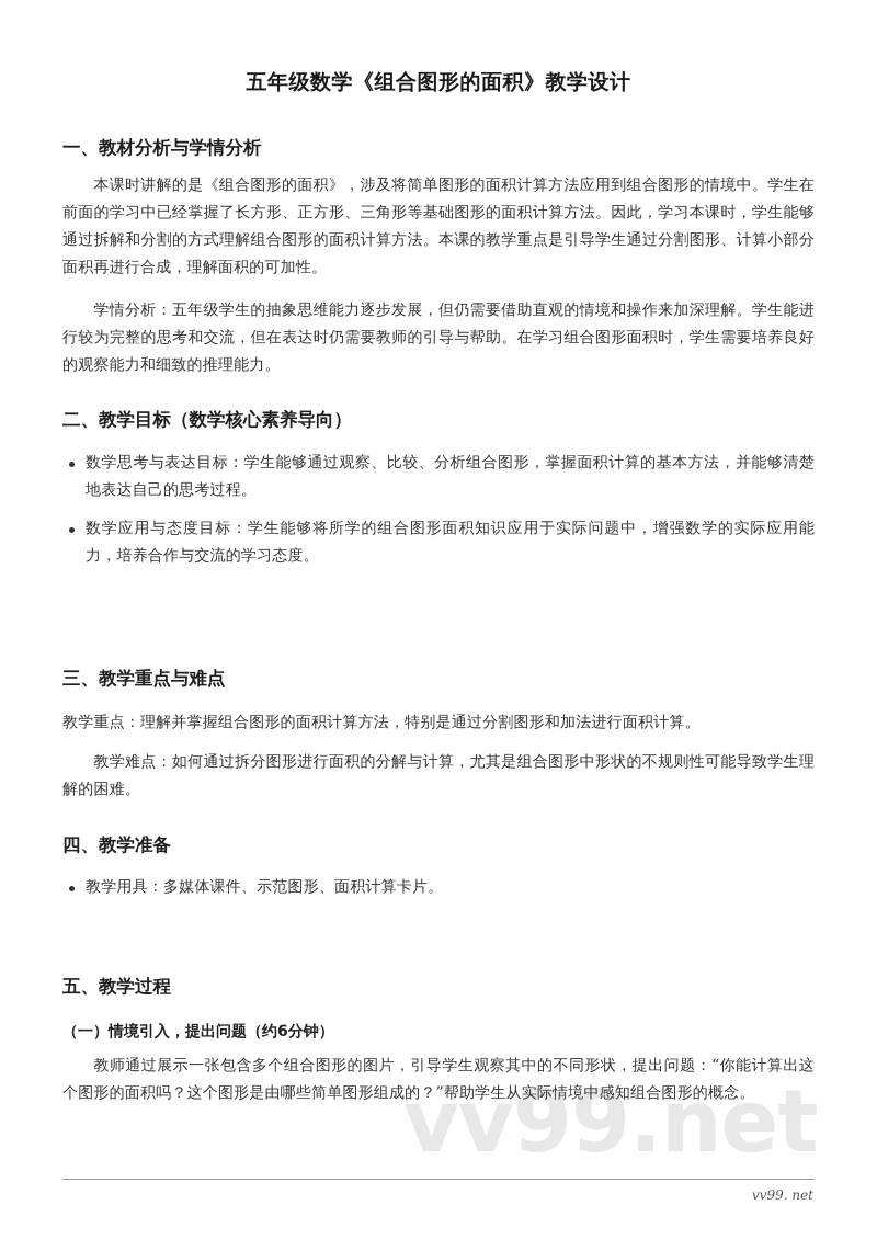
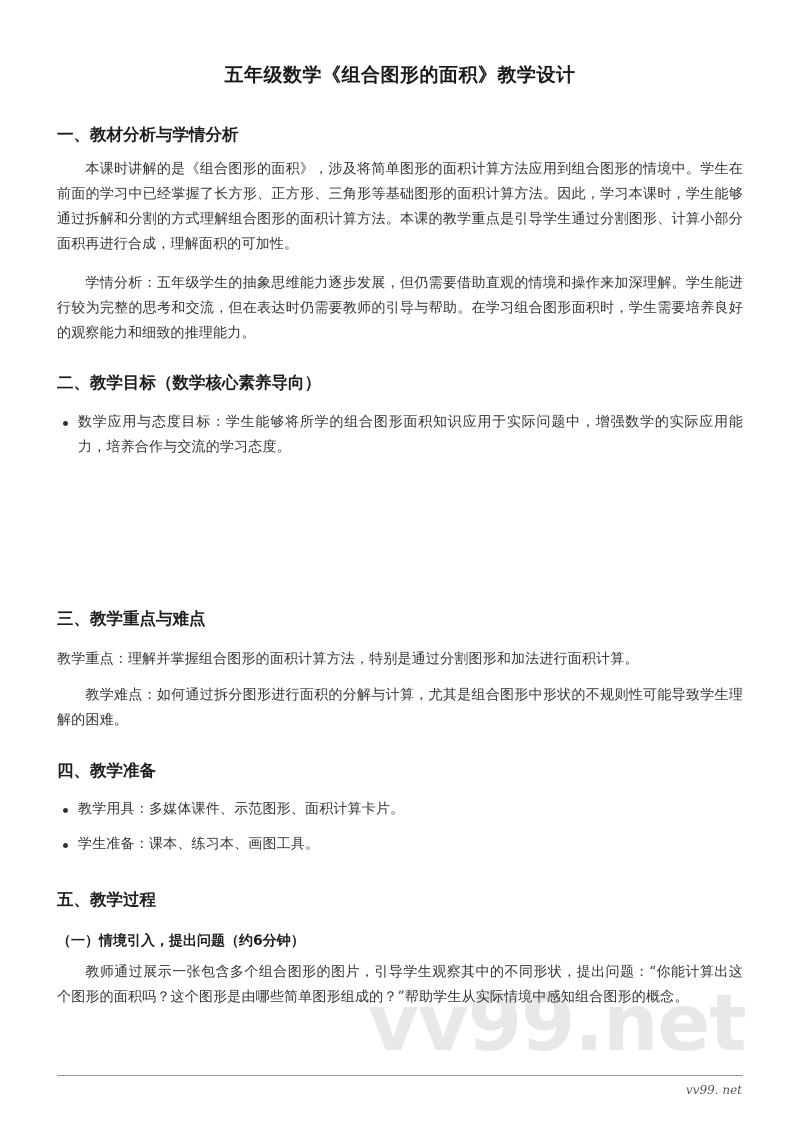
  vv99.net
  五年级数学《组合图形的面积》教学设计
  一、教材分析与学情分析
  本课时讲解的是《组合图形的面积》，涉及将简单图形的面积计算方法应用到组合图形的情境中。学生在前面的学习中已经掌握了长方形、正方形、三角形等基础图形的面积计算方法。因此，学习本课时，学生能够通过拆解和分割的方式理解组合图形的面积计算方法。本课的教学重点是引导学生通过分割图形、计算小部分面积再进行合成，理解面积的可加性。
  学情分析：五年级学生的抽象思维能力逐步发展，但仍需要借助直观的情境和操作来加深理解。学生能进行较为完整的思考和交流，但在表达时仍需要教师的引导与帮助。在学习组合图形面积时，学生需要培养良好的观察能力和细致的推理能力。
  二、教学目标（数学核心素养导向）
- 数学思考与表达目标：学生能够通过观察、比较、分析组合图形，掌握面积计算的基本方法，并能够清楚地表达自己的思考过程。
  数学应用与态度目标：学生能够将所学的组合图形面积知识应用于实际问题中，增强数学的实际应用能力，培养合作与交流的学习态度。
  三、教学重点与难点
  教学重点：理解并掌握组合图形的面积计算方法，特别是通过分割图形和加法进行面积计算。
  教学难点：如何通过拆分图形进行面积的分解与计算，尤其是组合图形中形状的不规则性可能导致学生理解的困难。
  四、教学准备
  教学用具：多媒体课件、示范图形、面积计算卡片。
+ 学生准备：课本、练习本、画图工具。
  五、教学过程
  （一）情境引入，提出问题（约6分钟）
  教师通过展示一张包含多个组合图形的图片，引导学生观察其中的不同形状，提出问题：“你能计算出这个图形的面积吗？这个图形是由哪些简单图形组成的？”帮助学生从实际情境中感知组合图形的概念。
  vv99. net
